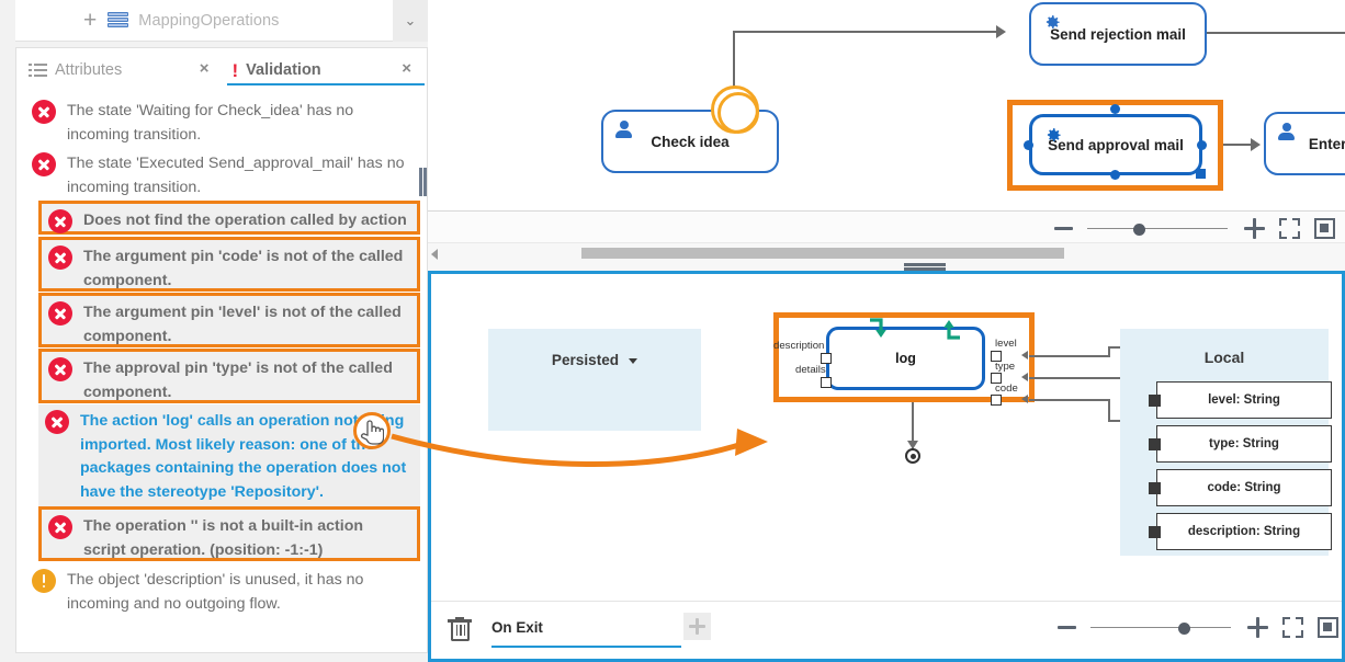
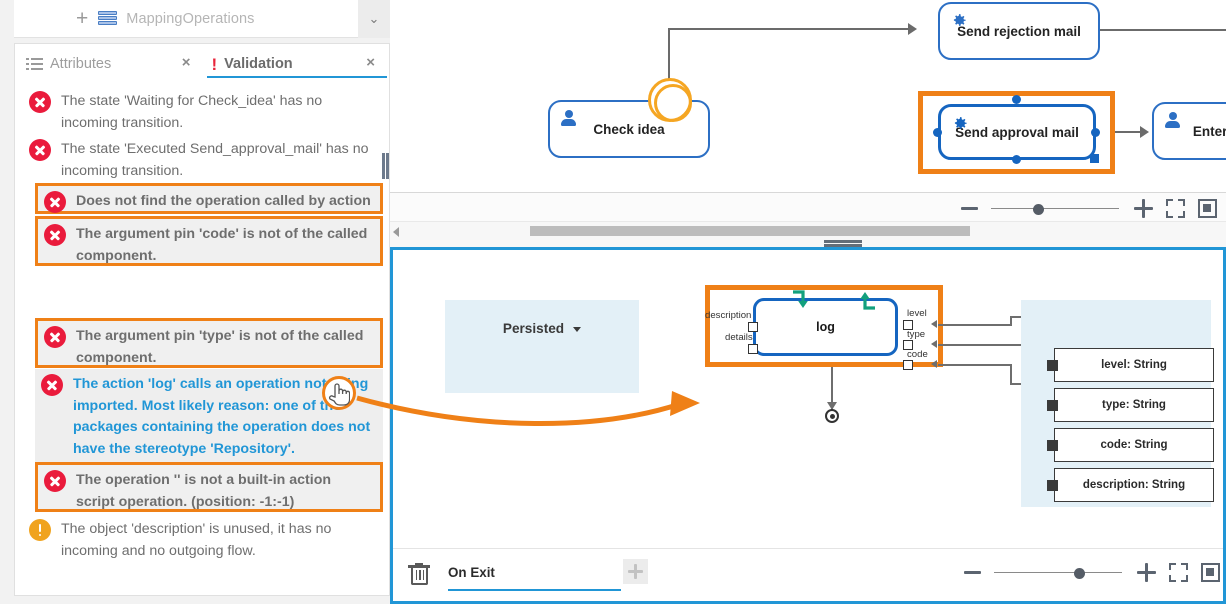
  +
  MappingOperations
  ⌄
  Attributes
  ×
  !
  Validation
  ×
  The state 'Waiting for Check_idea' has no incoming transition.
  The state 'Executed Send_approval_mail' has no incoming transition.
  Does not find the operation called by action
  The argument pin 'code' is not of the called component.
- The argument pin 'level' is not of the called component.
- The approval pin 'type' is not of the called component.
+ The argument pin 'type' is not of the called component.
  The action 'log' calls an operation nong imported. Most likely reason: one of t packages containing the operation does not have the stereotype 'Repository'.
  The operation '' is not a built-in action script operation. (position: -1:-1)
  The object 'description' is unused, it has no incoming and no outgoing flow.
  Send rejection mail
  Check idea
  Send approval mail
  Persisted
  log
  description
  details
  level
  type
  code
- Local
  level: String
  type: String
  code: String
  description: String
  On Exit
